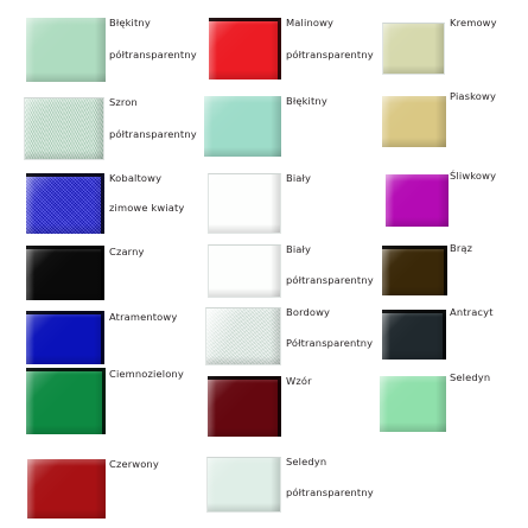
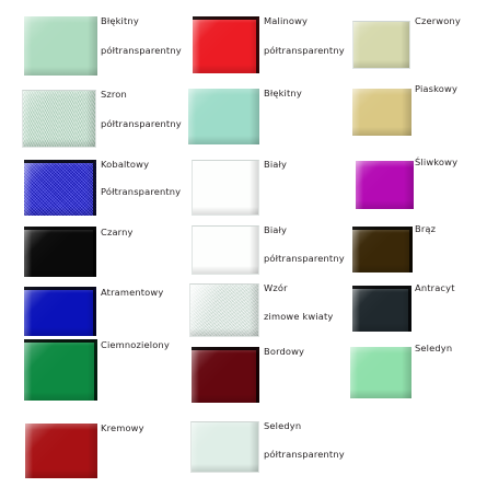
  Błękitny
  półtransparentny
  Szron
  półtransparentny
  Kobaltowy
- zimowe kwiaty
+ Półtransparentny
  Czarny
  Atramentowy
  Ciemnozielony
- Czerwony
+ Kremowy
  Malinowy
  półtransparentny
  Błękitny
  Biały
  Biały
  półtransparentny
- Bordowy
+ Wzór
- Półtransparentny
+ zimowe kwiaty
- Wzór
+ Bordowy
  Seledyn
  półtransparentny
- Kremowy
+ Czerwony
  Piaskowy
  Śliwkowy
  Brąz
  Antracyt
  Seledyn
